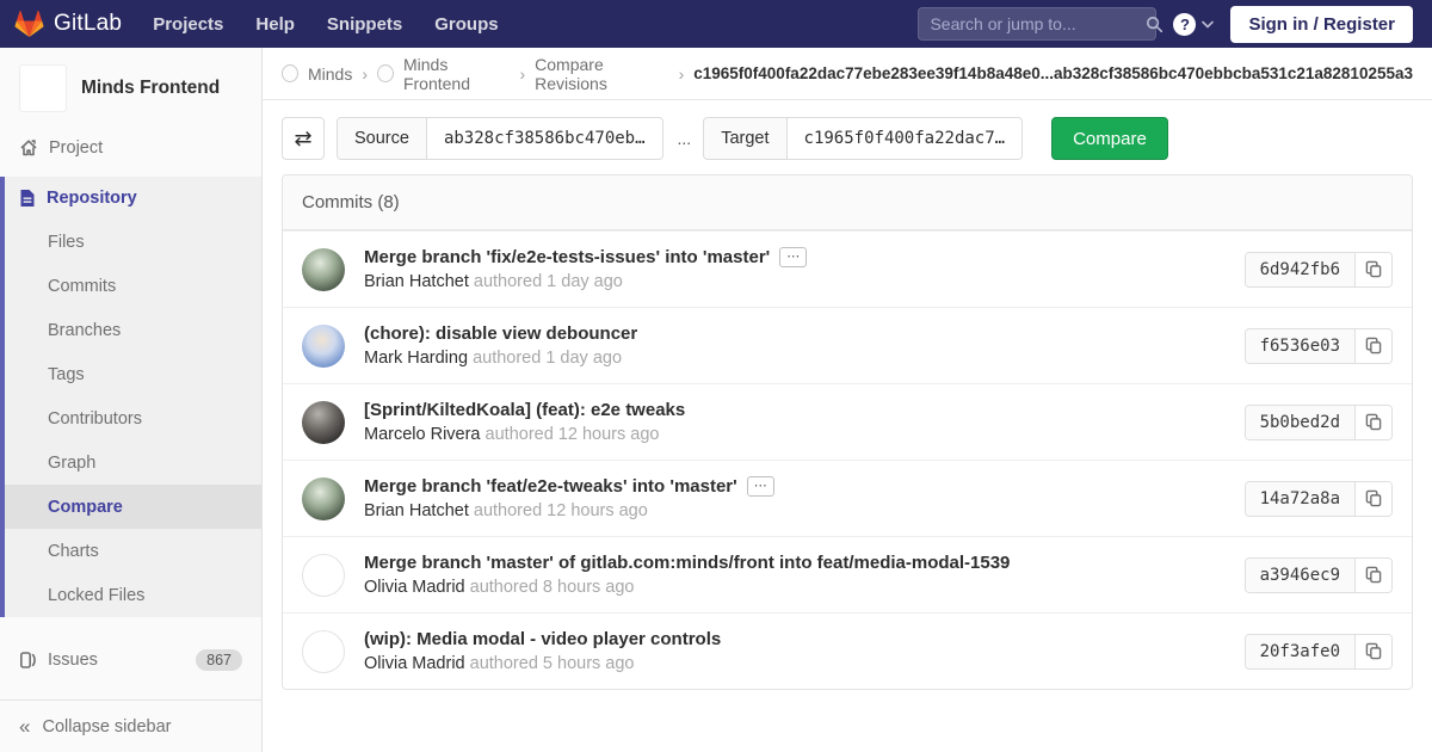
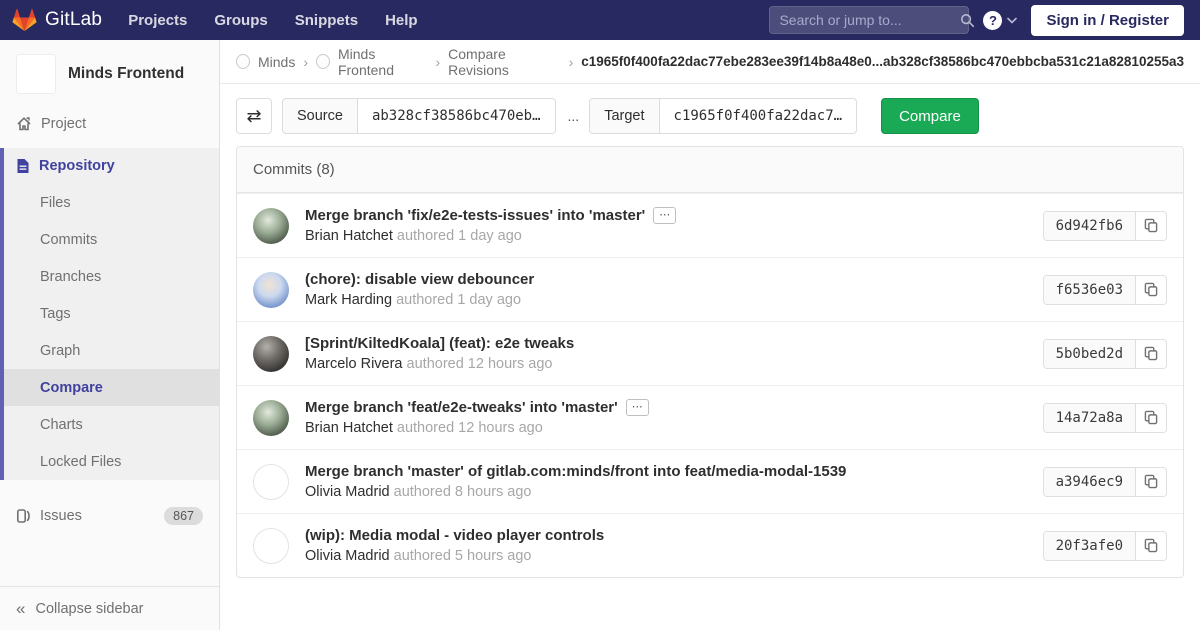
  GitLab
  Projects
- Help
+ Groups
  Snippets
- Groups
+ Help
  Search or jump to...
  ?
  Sign in / Register
  Minds Frontend
  Project
  Repository
  Files
  Commits
  Branches
  Tags
- Contributors
  Graph
  Compare
  Charts
  Locked Files
  Issues
  867
  «
  Collapse sidebar
  Minds
  ›
  Minds Frontend
  ›
  Compare Revisions
  ›
  c1965f0f400fa22dac77ebe283ee39f14b8a48e0...ab328cf38586bc470ebbcba531c21a82810255a3
  ⇄
  Source
  ab328cf38586bc470eb…
  ...
  Target
  c1965f0f400fa22dac7…
  Compare
  Commits (8)
  Merge branch 'fix/e2e-tests-issues' into 'master'
  ⋯
  Brian Hatchet authored 1 day ago
  6d942fb6
  (chore): disable view debouncer
  Mark Harding authored 1 day ago
  f6536e03
  [Sprint/KiltedKoala] (feat): e2e tweaks
  Marcelo Rivera authored 12 hours ago
  5b0bed2d
  Merge branch 'feat/e2e-tweaks' into 'master'
  ⋯
  Brian Hatchet authored 12 hours ago
  14a72a8a
  Merge branch 'master' of gitlab.com:minds/front into feat/media-modal-1539
  Olivia Madrid authored 8 hours ago
  a3946ec9
  (wip): Media modal - video player controls
  Olivia Madrid authored 5 hours ago
  20f3afe0
